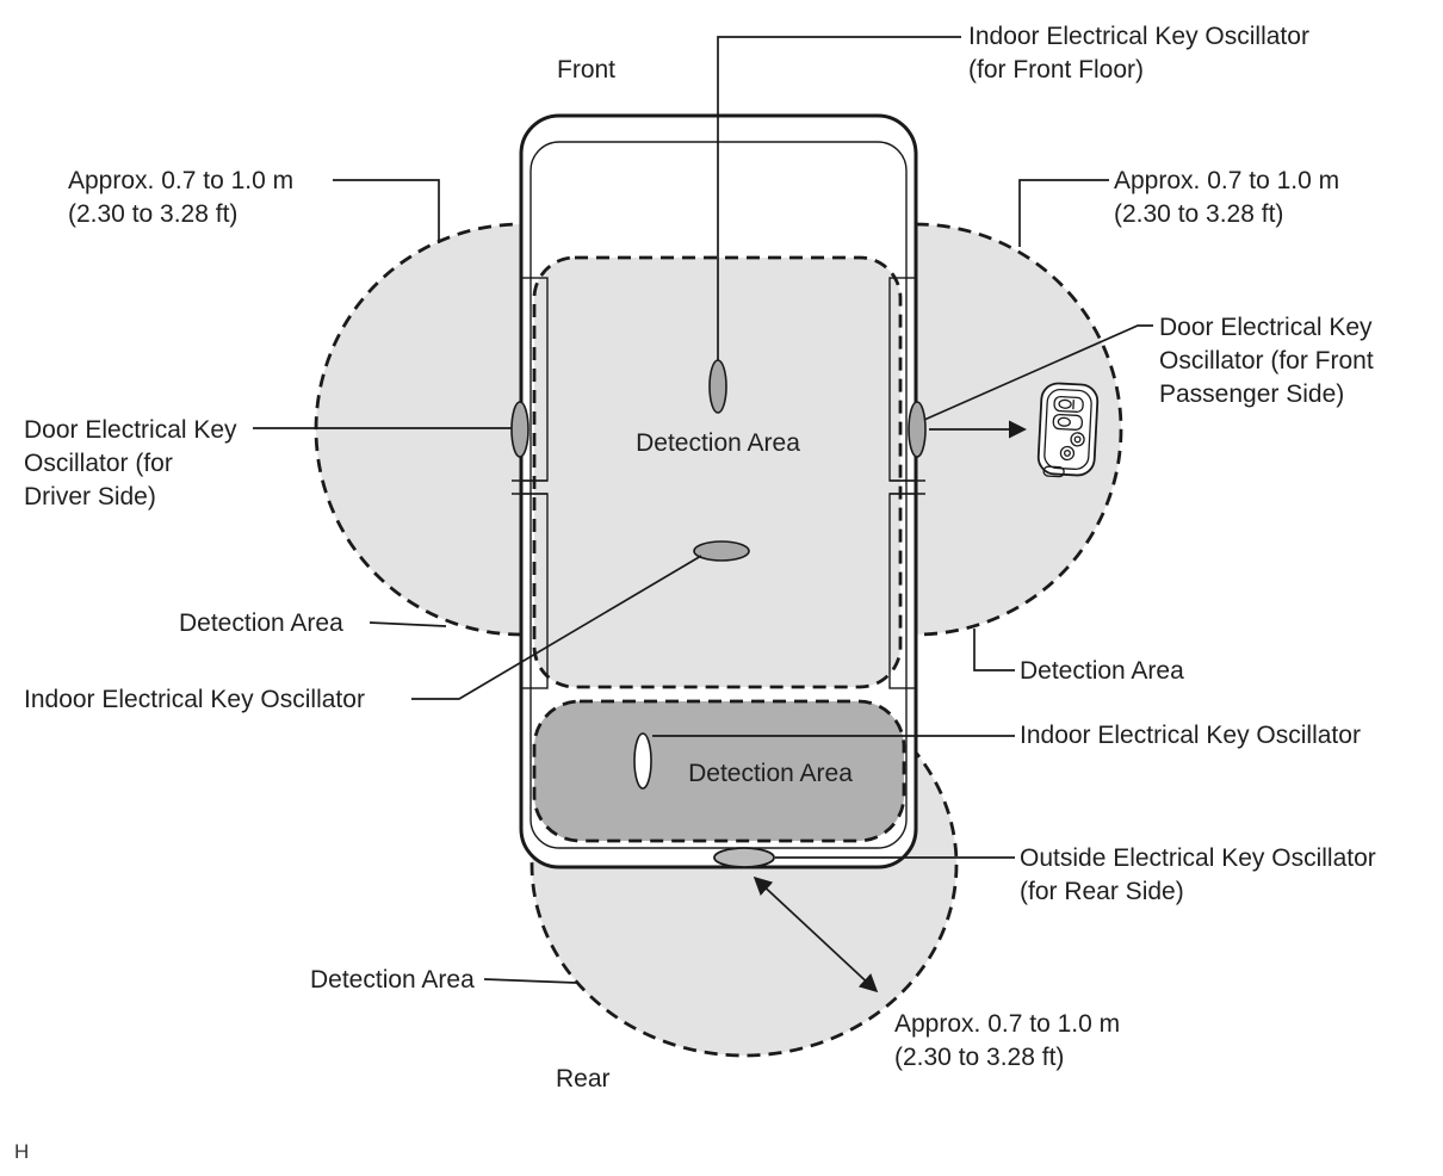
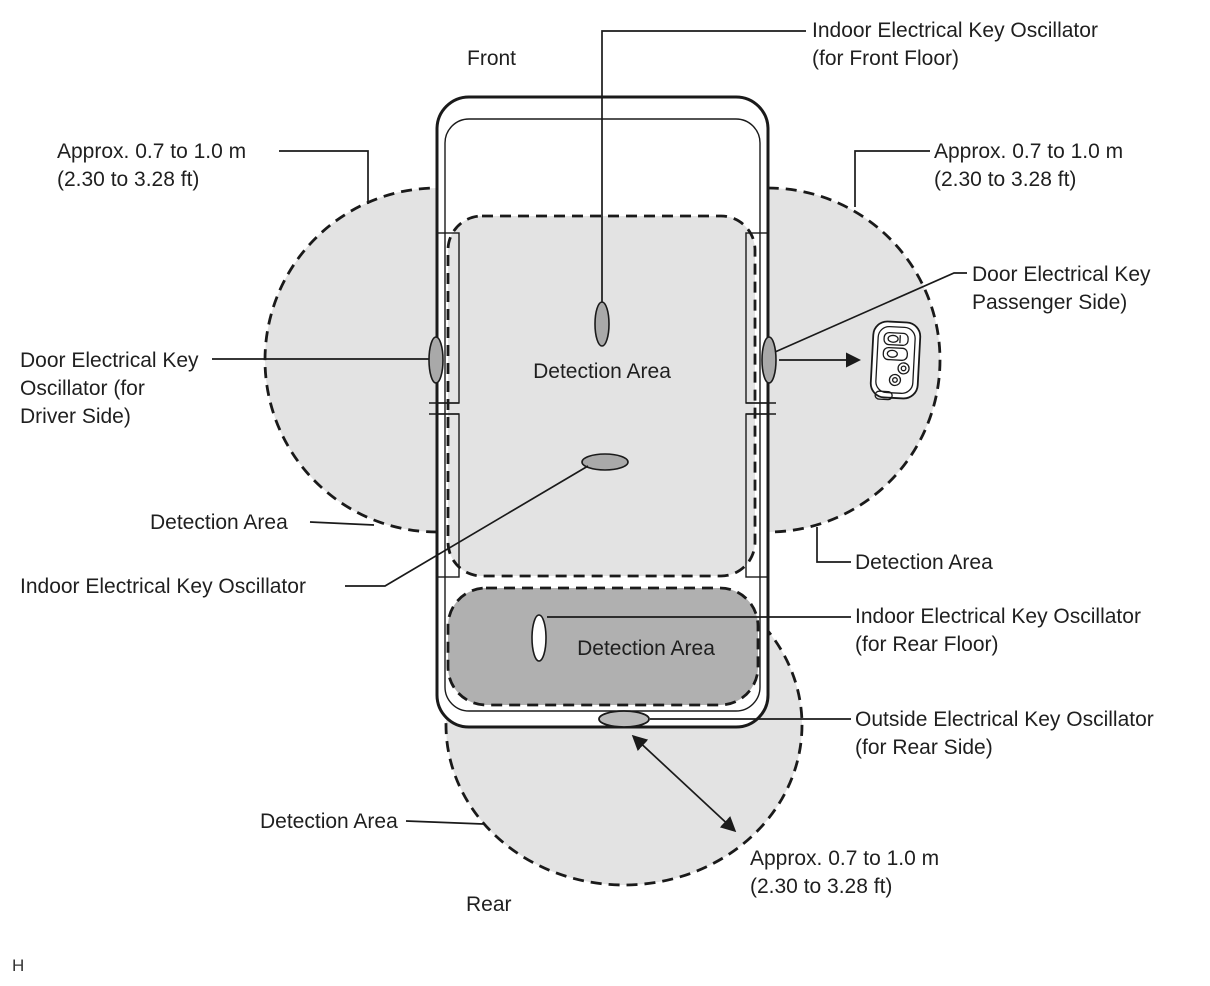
  Front
  Rear
  Indoor Electrical Key Oscillator
  (for Front Floor)
  Approx. 0.7 to 1.0 m
  (2.30 to 3.28 ft)
  Approx. 0.7 to 1.0 m
  (2.30 to 3.28 ft)
  Door Electrical Key
- Oscillator (for Front
  Passenger Side)
  Door Electrical Key
  Oscillator (for
  Driver Side)
  Detection Area
  Detection Area
  Detection Area
  Indoor Electrical Key Oscillator
  Indoor Electrical Key Oscillator
+ (for Rear Floor)
  Detection Area
  Outside Electrical Key Oscillator
  (for Rear Side)
  Detection Area
  Approx. 0.7 to 1.0 m
  (2.30 to 3.28 ft)
  H
